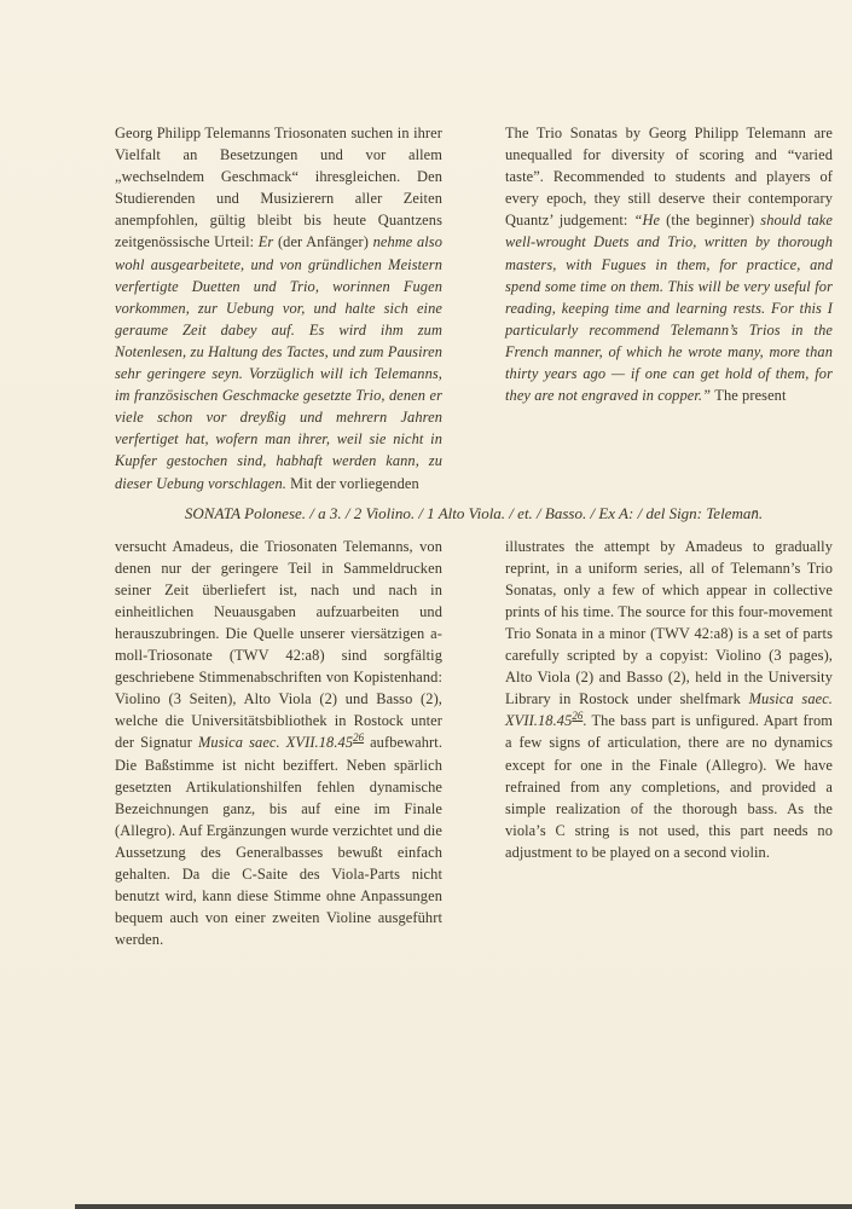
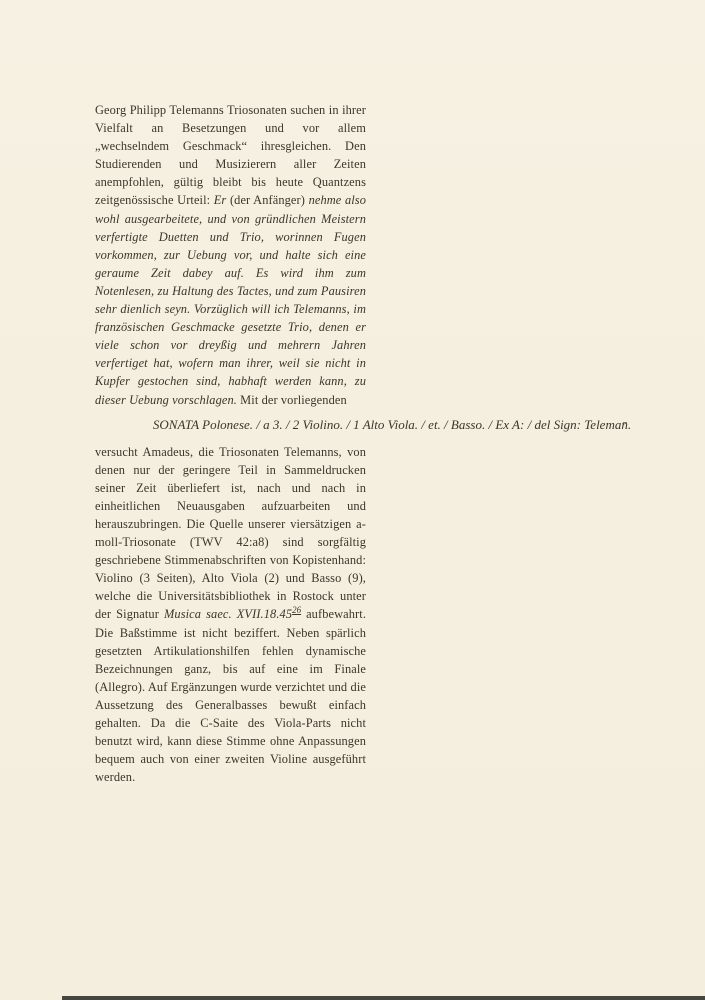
- Georg Philipp Telemanns Triosonaten suchen in ihrer Vielfalt an Besetzungen und vor allem „wechselndem Geschmack“ ihresgleichen. Den Studierenden und Musizierern aller Zeiten anempfohlen, gültig bleibt bis heute Quantzens zeitgenössische Urteil: Er (der Anfänger) nehme also wohl ausgearbeitete, und von gründlichen Meistern verfertigte Duetten und Trio, worinnen Fugen vorkommen, zur Uebung vor, und halte sich eine geraume Zeit dabey auf. Es wird ihm zum Notenlesen, zu Haltung des Tactes, und zum Pausiren sehr geringere seyn. Vorzüglich will ich Telemanns, im französischen Geschmacke gesetzte Trio, denen er viele schon vor dreyßig und mehrern Jahren verfertiget hat, wofern man ihrer, weil sie nicht in Kupfer gestochen sind, habhaft werden kann, zu dieser Uebung vorschlagen. Mit der vorliegenden
+ Georg Philipp Telemanns Triosonaten suchen in ihrer Vielfalt an Besetzungen und vor allem „wechselndem Geschmack“ ihresgleichen. Den Studierenden und Musizierern aller Zeiten anempfohlen, gültig bleibt bis heute Quantzens zeitgenössische Urteil: Er (der Anfänger) nehme also wohl ausgearbeitete, und von gründlichen Meistern verfertigte Duetten und Trio, worinnen Fugen vorkommen, zur Uebung vor, und halte sich eine geraume Zeit dabey auf. Es wird ihm zum Notenlesen, zu Haltung des Tactes, und zum Pausiren sehr dienlich seyn. Vorzüglich will ich Telemanns, im französischen Geschmacke gesetzte Trio, denen er viele schon vor dreyßig und mehrern Jahren verfertiget hat, wofern man ihrer, weil sie nicht in Kupfer gestochen sind, habhaft werden kann, zu dieser Uebung vorschlagen. Mit der vorliegenden
- The Trio Sonatas by Georg Philipp Telemann are unequalled for diversity of scoring and “varied taste”. Recommended to students and players of every epoch, they still deserve their contemporary Quantz’ judgement: “He (the beginner) should take well-wrought Duets and Trio, written by thorough masters, with Fugues in them, for practice, and spend some time on them. This will be very useful for reading, keeping time and learning rests. For this I particularly recommend Telemann’s Trios in the French manner, of which he wrote many, more than thirty years ago — if one can get hold of them, for they are not engraved in copper.” The present
  SONATA Polonese. / a 3. / 2 Violino. / 1 Alto Viola. / et. / Basso. / Ex A: / del Sign: Teleman̄.
- versucht Amadeus, die Triosonaten Telemanns, von denen nur der geringere Teil in Sammeldrucken seiner Zeit überliefert ist, nach und nach in einheitlichen Neuausgaben aufzuarbeiten und herauszubringen. Die Quelle unserer viersätzigen a-moll-Triosonate (TWV 42:a8) sind sorgfältig geschriebene Stimmenabschriften von Kopistenhand: Violino (3 Seiten), Alto Viola (2) und Basso (2), welche die Universitätsbibliothek in Rostock unter der Signatur Musica saec. XVII.18.4526 aufbewahrt. Die Baßstimme ist nicht beziffert. Neben spärlich gesetzten Artikulationshilfen fehlen dynamische Bezeichnungen ganz, bis auf eine im Finale (Allegro). Auf Ergänzungen wurde verzichtet und die Aussetzung des Generalbasses bewußt einfach gehalten. Da die C-Saite des Viola-Parts nicht benutzt wird, kann diese Stimme ohne Anpassungen bequem auch von einer zweiten Violine ausgeführt werden.
+ versucht Amadeus, die Triosonaten Telemanns, von denen nur der geringere Teil in Sammeldrucken seiner Zeit überliefert ist, nach und nach in einheitlichen Neuausgaben aufzuarbeiten und herauszubringen. Die Quelle unserer viersätzigen a-moll-Triosonate (TWV 42:a8) sind sorgfältig geschriebene Stimmenabschriften von Kopistenhand: Violino (3 Seiten), Alto Viola (2) und Basso (9), welche die Universitätsbibliothek in Rostock unter der Signatur Musica saec. XVII.18.4526 aufbewahrt. Die Baßstimme ist nicht beziffert. Neben spärlich gesetzten Artikulationshilfen fehlen dynamische Bezeichnungen ganz, bis auf eine im Finale (Allegro). Auf Ergänzungen wurde verzichtet und die Aussetzung des Generalbasses bewußt einfach gehalten. Da die C-Saite des Viola-Parts nicht benutzt wird, kann diese Stimme ohne Anpassungen bequem auch von einer zweiten Violine ausgeführt werden.
- illustrates the attempt by Amadeus to gradually reprint, in a uniform series, all of Telemann’s Trio Sonatas, only a few of which appear in collective prints of his time. The source for this four-movement Trio Sonata in a minor (TWV 42:a8) is a set of parts carefully scripted by a copyist: Violino (3 pages), Alto Viola (2) and Basso (2), held in the University Library in Rostock under shelfmark Musica saec. XVII.18.4526. The bass part is unfigured. Apart from a few signs of articulation, there are no dynamics except for one in the Finale (Allegro). We have refrained from any completions, and provided a simple realization of the thorough bass. As the viola’s C string is not used, this part needs no adjustment to be played on a second violin.
